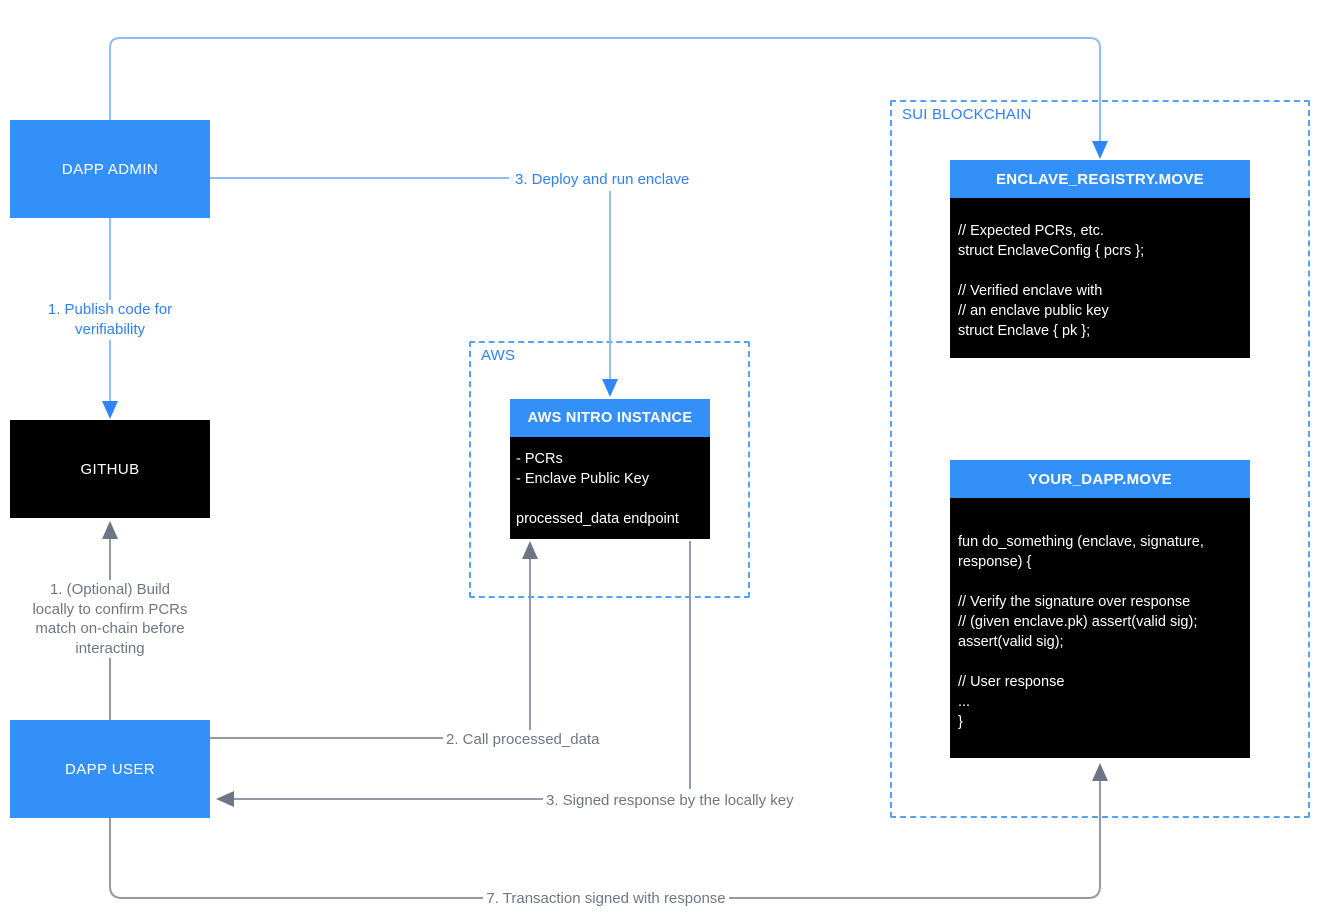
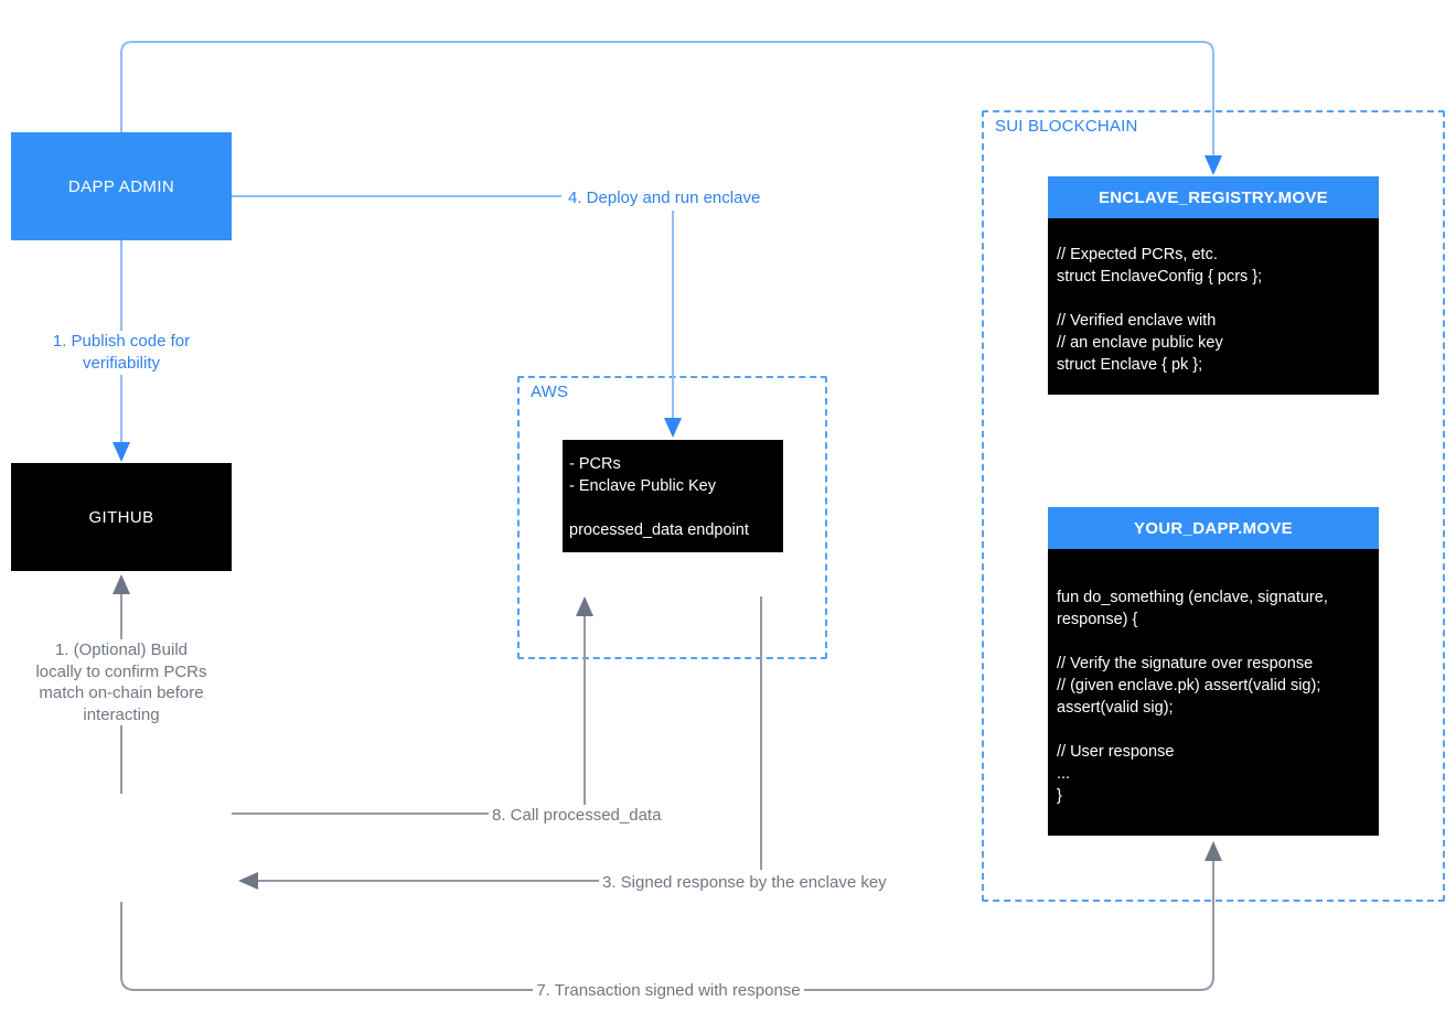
  AWS
  SUI BLOCKCHAIN
  DAPP ADMIN
  GITHUB
- DAPP USER
- AWS NITRO INSTANCE
  - PCRs
  - Enclave Public Key
  processed_data endpoint
  ENCLAVE_REGISTRY.MOVE
  // Expected PCRs, etc.
  struct EnclaveConfig { pcrs };
  // Verified enclave with
  // an enclave public key
  struct Enclave { pk };
  YOUR_DAPP.MOVE
  fun do_something (enclave, signature,
  response) {
  // Verify the signature over response
  // (given enclave.pk) assert(valid sig);
  assert(valid sig);
  // User response
  ...
  }
  1. Publish code for
  verifiability
- 3. Deploy and run enclave
+ 4. Deploy and run enclave
  1. (Optional) Build
  locally to confirm PCRs
  match on-chain before
  interacting
- 2. Call processed_data
+ 8. Call processed_data
- 3. Signed response by the locally key
+ 3. Signed response by the enclave key
  7. Transaction signed with response
